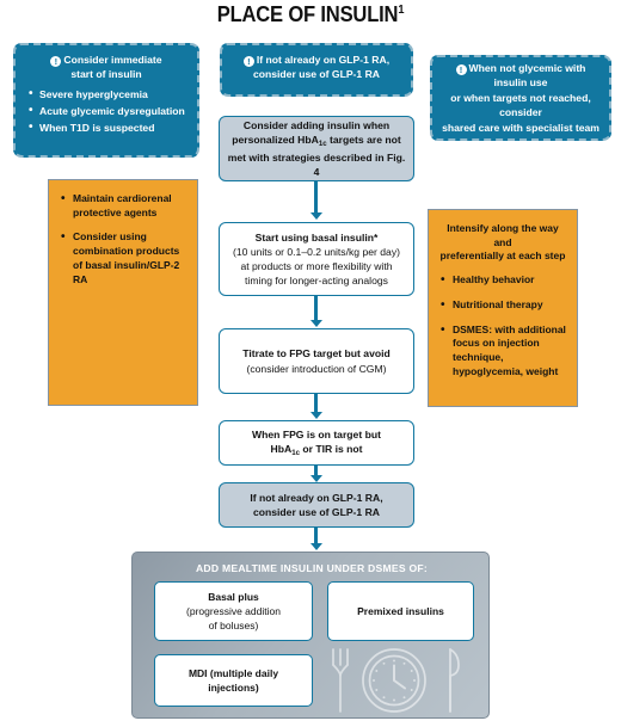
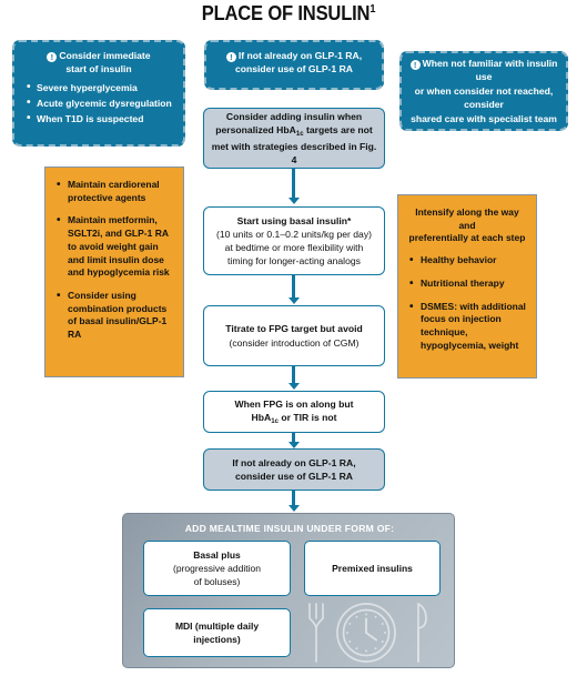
  PLACE OF INSULIN1
  ! Consider immediate
  start of insulin
  Severe hyperglycemia
  Acute glycemic dysregulation
  When T1D is suspected
  ! If not already on GLP-1 RA,
  consider use of GLP-1 RA
- ! When not glycemic with insulin use
+ ! When not familiar with insulin use
- or when targets not reached, consider
+ or when consider not reached, consider
  shared care with specialist team
  Maintain cardiorenal protective agents
+ Maintain metformin, SGLT2i, and GLP-1 RA to avoid weight gain and limit insulin dose and hypoglycemia risk
- Consider using combination products of basal insulin/GLP-2 RA
+ Consider using combination products of basal insulin/GLP-1 RA
  Intensify along the way and
  preferentially at each step
  Healthy behavior
  Nutritional therapy
  DSMES: with additional focus on injection technique, hypoglycemia, weight
  Consider adding insulin when
  personalized HbA targets are not
  met with strategies described in Fig. 4
  Start using basal insulin*
  (10 units or 0.1–0.2 units/kg per day)
- at products or more flexibility with
+ at bedtime or more flexibility with
  timing for longer-acting analogs
  Titrate to FPG target but avoid
  (consider introduction of CGM)
- When FPG is on target but
+ When FPG is on along but
  HbA or TIR is not
  If not already on GLP-1 RA,
  consider use of GLP-1 RA
- ADD MEALTIME INSULIN UNDER DSMES OF:
+ ADD MEALTIME INSULIN UNDER FORM OF:
  Basal plus
  (progressive addition
  of boluses)
  Premixed insulins
  MDI (multiple daily
  injections)
